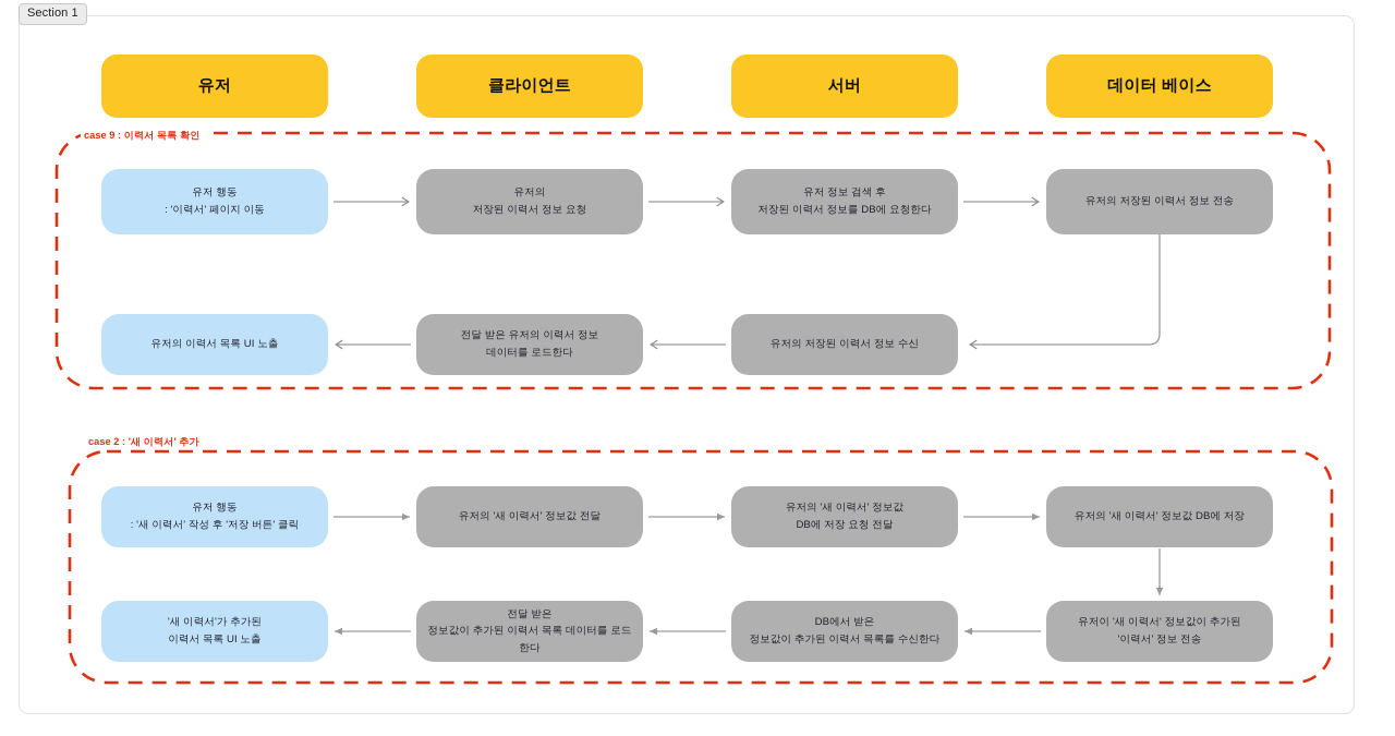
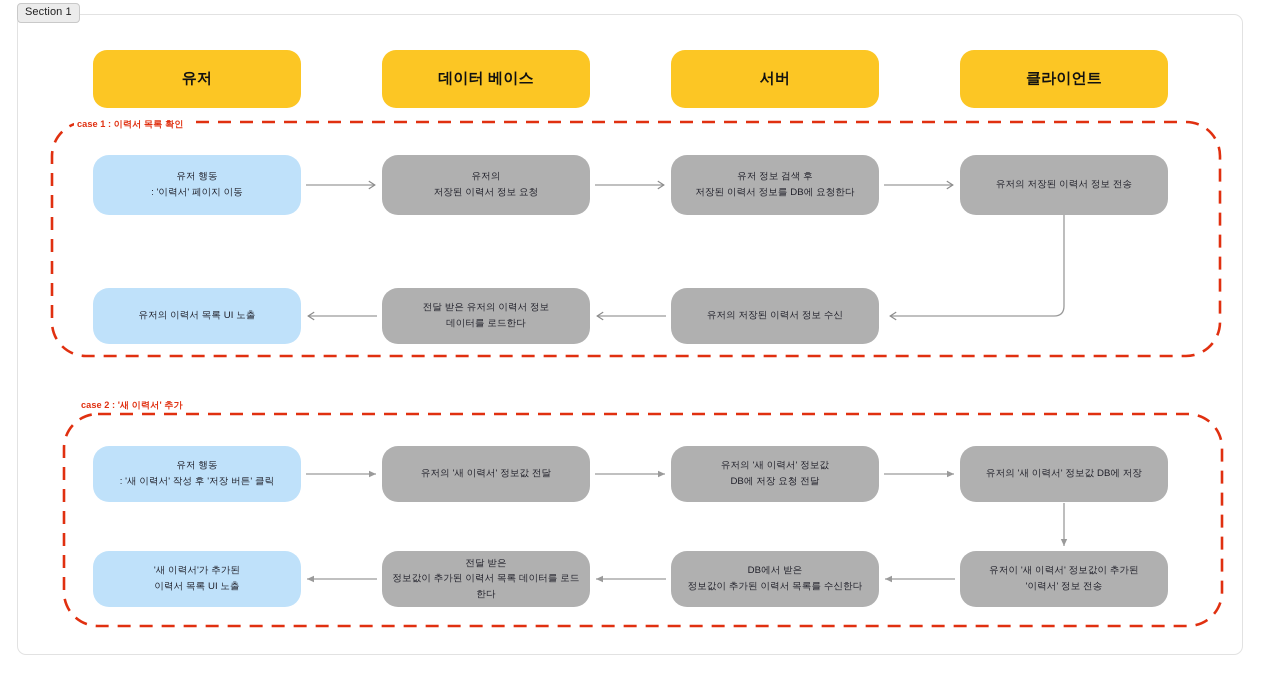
  Section 1
  유저
- 클라이언트
+ 데이터 베이스
  서버
- 데이터 베이스
+ 클라이언트
- case 9 : 이력서 목록 확인
+ case 1 : 이력서 목록 확인
  case 2 : '새 이력서' 추가
  유저 행동
  : '이력서' 페이지 이동
  유저의
  저장된 이력서 정보 요청
  유저 정보 검색 후
  저장된 이력서 정보를 DB에 요청한다
  유저의 저장된 이력서 정보 전송
  유저의 이력서 목록 UI 노출
  전달 받은 유저의 이력서 정보
  데이터를 로드한다
  유저의 저장된 이력서 정보 수신
  유저 행동
  : '새 이력서' 작성 후 '저장 버튼' 클릭
  유저의 '새 이력서' 정보값 전달
  유저의 '새 이력서' 정보값
  DB에 저장 요청 전달
  유저의 '새 이력서' 정보값 DB에 저장
  '새 이력서'가 추가된
  이력서 목록 UI 노출
  전달 받은
  정보값이 추가된 이력서 목록 데이터를 로드한다
  DB에서 받은
  정보값이 추가된 이력서 목록를 수신한다
  유저이 '새 이력서' 정보값이 추가된
  '이력서' 정보 전송
